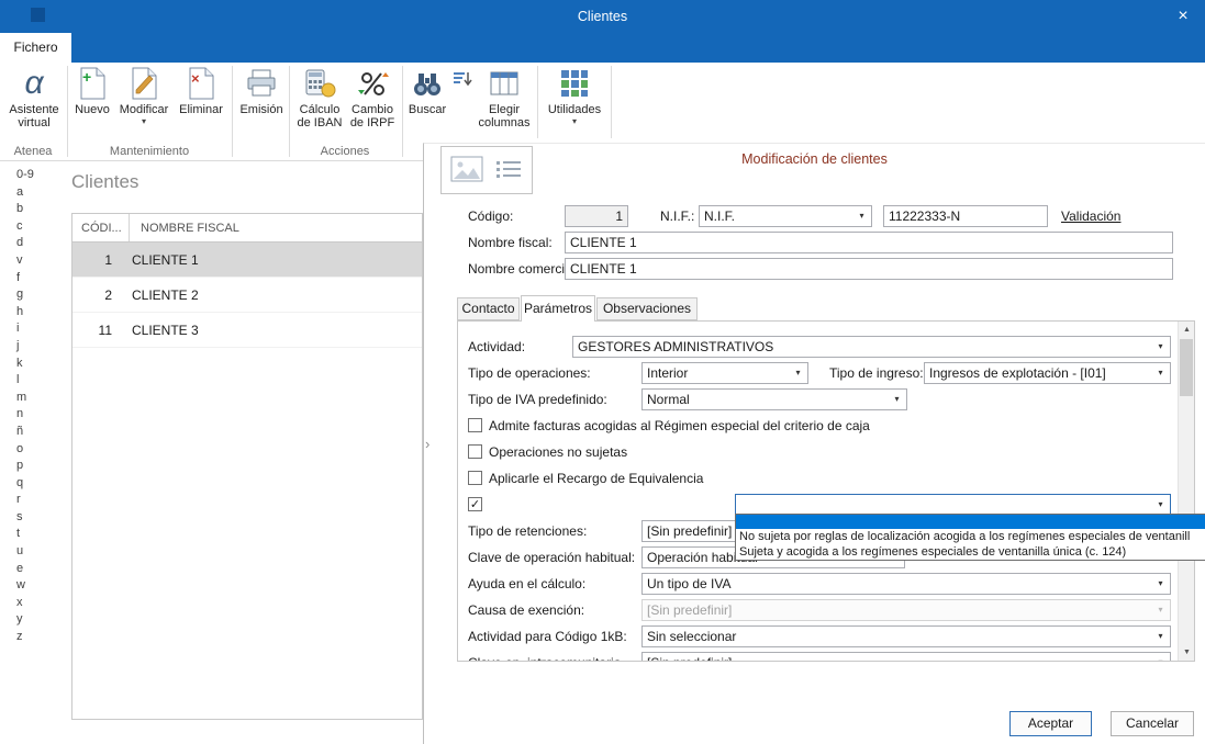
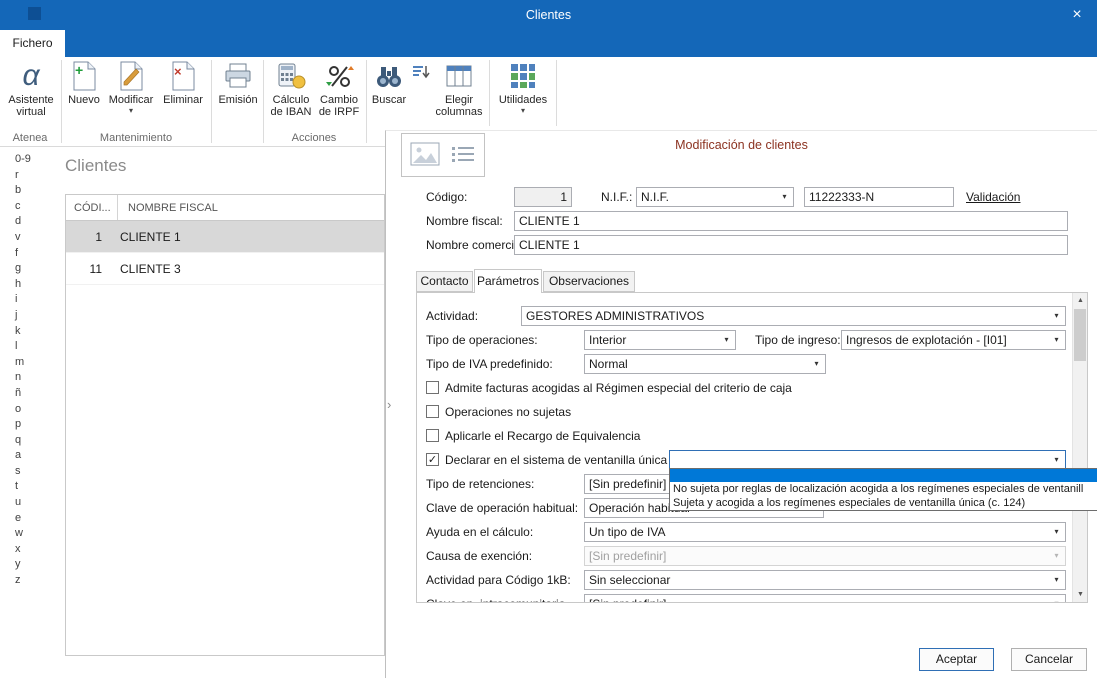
  Clientes
  ×
  Fichero
  α
  Asistente virtual
  +
  Nuevo
  Modificar
  ▾
  ×
  Eliminar
  Emisión
  Cálculo de IBAN
  Cambio de IRPF
  Buscar
  Elegir columnas
  Utilidades
  ▾
  Atenea
  Mantenimiento
  Acciones
  0-9
- a
+ r
  b
  c
  d
  v
  f
  g
  h
  i
  j
  k
  l
  m
  n
  ñ
  o
  p
  q
- r
+ a
  s
  t
  u
  e
  w
  x
  y
  z
  Clientes
  CÓDI...
  NOMBRE FISCAL
  1
  CLIENTE 1
- 2
- CLIENTE 2
  11
  CLIENTE 3
  ›
  Modificación de clientes
  Código:
  1
  N.I.F.:
  N.I.F.
  ▾
  11222333-N
  Validación
  Nombre fiscal:
  CLIENTE 1
  Nombre comerci
  CLIENTE 1
  Contacto
  Parámetros
  Observaciones
  Actividad:
  GESTORES ADMINISTRATIVOS
  ▾
  Tipo de operaciones:
  Interior
  ▾
  Tipo de ingreso:
  Ingresos de explotación - [I01]
  ▾
  Tipo de IVA predefinido:
  Normal
  ▾
  Admite facturas acogidas al Régimen especial del criterio de caja
  Operaciones no sujetas
  Aplicarle el Recargo de Equivalencia
  ✓
+ Declarar en el sistema de ventanilla única
  ▾
  Tipo de retenciones:
  [Sin predefinir]
  Clave de operación habitual:
  Operación hab
  Ayuda en el cálculo:
  Un tipo de IVA
  ▾
  Causa de exención:
  [Sin predefinir]
  ▾
  Actividad para Código 1kB:
  Sin seleccionar
  ▾
  No sujeta por reglas de localización acogida a los regímenes especiales de ventanill
  Sujeta y acogida a los regímenes especiales de ventanilla única (c. 124)
  Aceptar
  Cancelar
